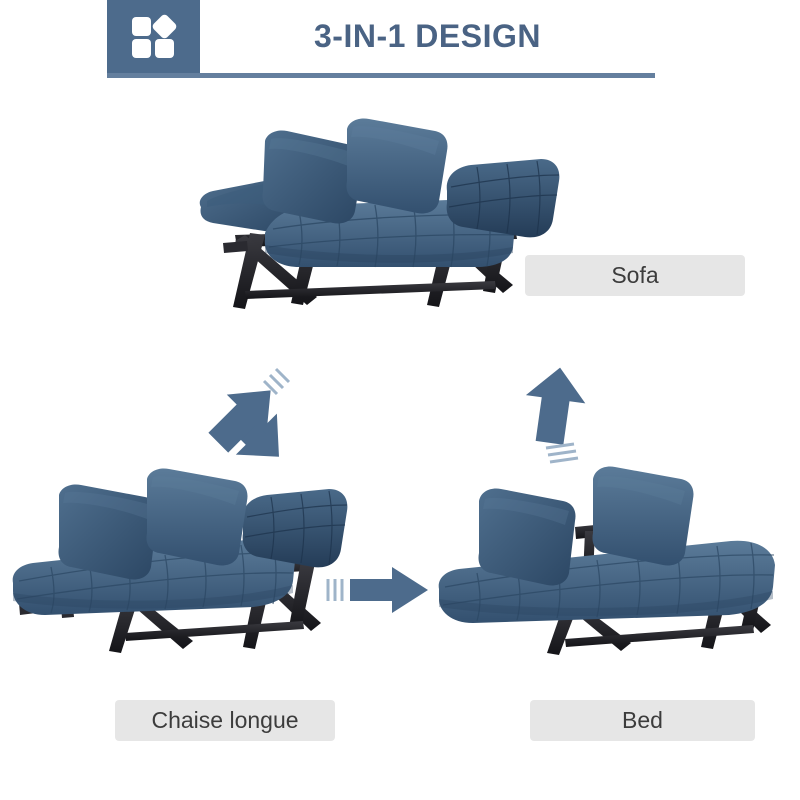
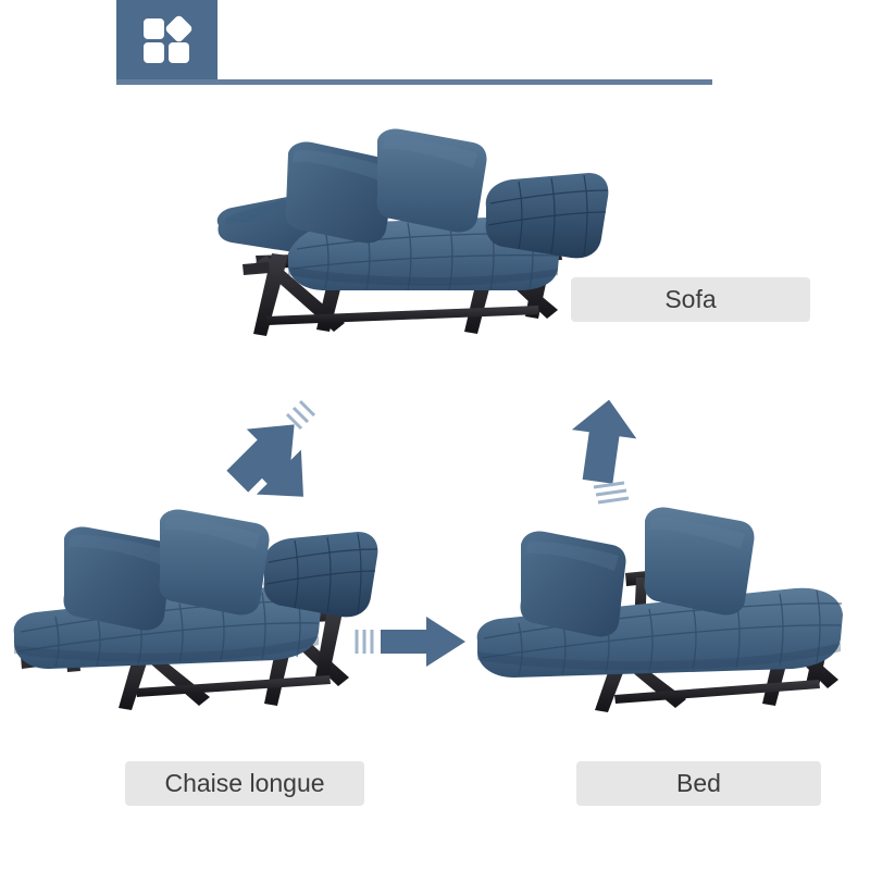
- 3-IN-1 DESIGN
  Sofa
  Chaise longue
  Bed
